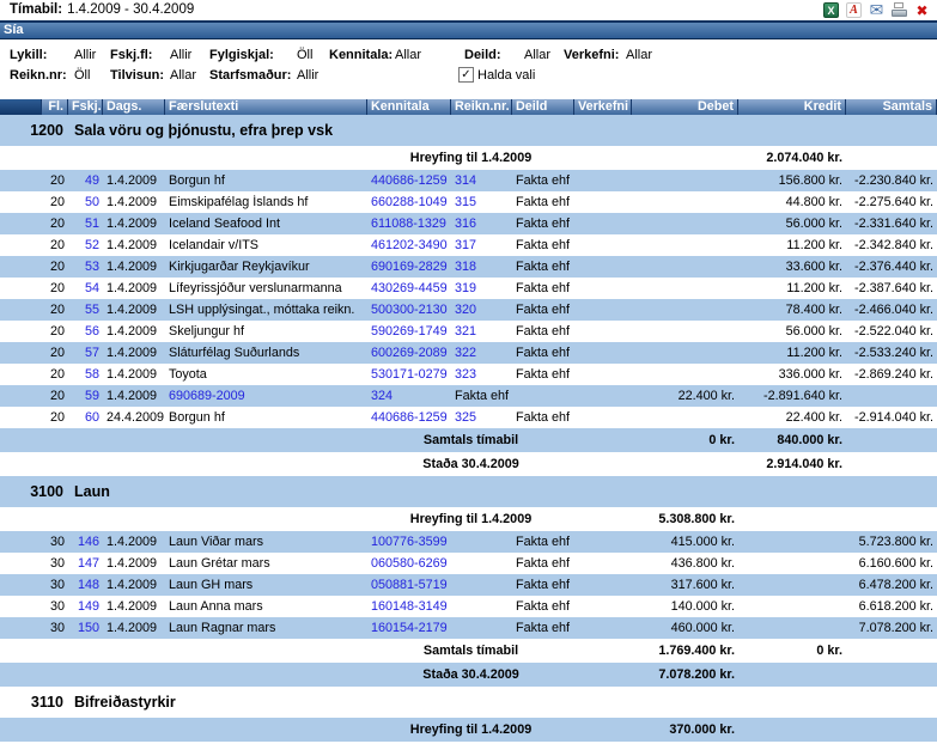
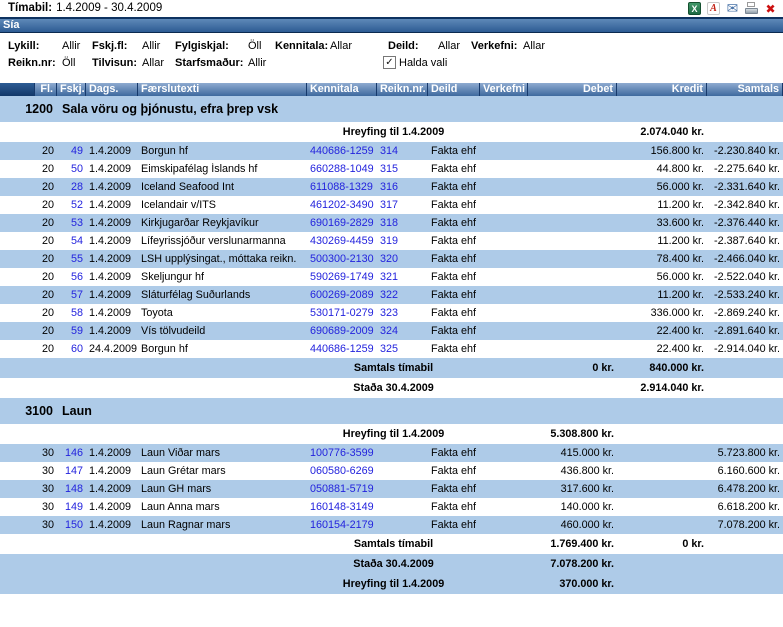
  Tímabil: 1.4.2009 - 30.4.2009
  X
  A
  ✉
  ✖
  Sía
  Lykill:
  Allir
  Fskj.fl:
  Allir
  Fylgiskjal:
  Öll
  Kennitala:
  Allar
  Deild:
  Allar
  Verkefni:
  Allar
  Reikn.nr:
  Öll
  Tilvisun:
  Allar
  Starfsmaður:
  Allir
  ✓
  Halda vali
  Fl.
  Fskj.
  Dags.
  Færslutexti
  Kennitala
  Reikn.nr.
  Deild
  Verkefni
  Debet
  Kredit
  Samtals
  1200
  Sala vöru og þjónustu, efra þrep vsk
  Hreyfing til 1.4.2009
  2.074.040 kr.
  20
  49
  1.4.2009
  Borgun hf
  440686-1259
  314
  Fakta ehf
  156.800 kr.
  -2.230.840 kr.
  20
  50
  1.4.2009
  Eimskipafélag Íslands hf
  660288-1049
  315
  Fakta ehf
  44.800 kr.
  -2.275.640 kr.
  20
- 51
+ 28
  1.4.2009
  Iceland Seafood Int
  611088-1329
  316
  Fakta ehf
  56.000 kr.
  -2.331.640 kr.
  20
  52
  1.4.2009
  Icelandair v/ITS
  461202-3490
  317
  Fakta ehf
  11.200 kr.
  -2.342.840 kr.
  20
  53
  1.4.2009
  Kirkjugarðar Reykjavíkur
  690169-2829
  318
  Fakta ehf
  33.600 kr.
  -2.376.440 kr.
  20
  54
  1.4.2009
  Lífeyrissjóður verslunarmanna
  430269-4459
  319
  Fakta ehf
  11.200 kr.
  -2.387.640 kr.
  20
  55
  1.4.2009
  LSH upplýsingat., móttaka reikn.
  500300-2130
  320
  Fakta ehf
  78.400 kr.
  -2.466.040 kr.
  20
  56
  1.4.2009
  Skeljungur hf
  590269-1749
  321
  Fakta ehf
  56.000 kr.
  -2.522.040 kr.
  20
  57
  1.4.2009
  Sláturfélag Suðurlands
  600269-2089
  322
  Fakta ehf
  11.200 kr.
  -2.533.240 kr.
  20
  58
  1.4.2009
  Toyota
  530171-0279
  323
  Fakta ehf
  336.000 kr.
  -2.869.240 kr.
  20
  59
  1.4.2009
+ Vís tölvudeild
  690689-2009
  324
  Fakta ehf
  22.400 kr.
  -2.891.640 kr.
  20
  60
  24.4.2009
  Borgun hf
  440686-1259
  325
  Fakta ehf
  22.400 kr.
  -2.914.040 kr.
  Samtals tímabil
  0 kr.
  840.000 kr.
  Staða 30.4.2009
  2.914.040 kr.
  3100
  Laun
  Hreyfing til 1.4.2009
  5.308.800 kr.
  30
  146
  1.4.2009
  Laun Viðar mars
  100776-3599
  Fakta ehf
  415.000 kr.
  5.723.800 kr.
  30
  147
  1.4.2009
  Laun Grétar mars
  060580-6269
  Fakta ehf
  436.800 kr.
  6.160.600 kr.
  30
  148
  1.4.2009
  Laun GH mars
  050881-5719
  Fakta ehf
  317.600 kr.
  6.478.200 kr.
  30
  149
  1.4.2009
  Laun Anna mars
  160148-3149
  Fakta ehf
  140.000 kr.
  6.618.200 kr.
  30
  150
  1.4.2009
  Laun Ragnar mars
  160154-2179
  Fakta ehf
  460.000 kr.
  7.078.200 kr.
  Samtals tímabil
  1.769.400 kr.
  0 kr.
  Staða 30.4.2009
  7.078.200 kr.
- 3110
- Bifreiðastyrkir
  Hreyfing til 1.4.2009
  370.000 kr.
